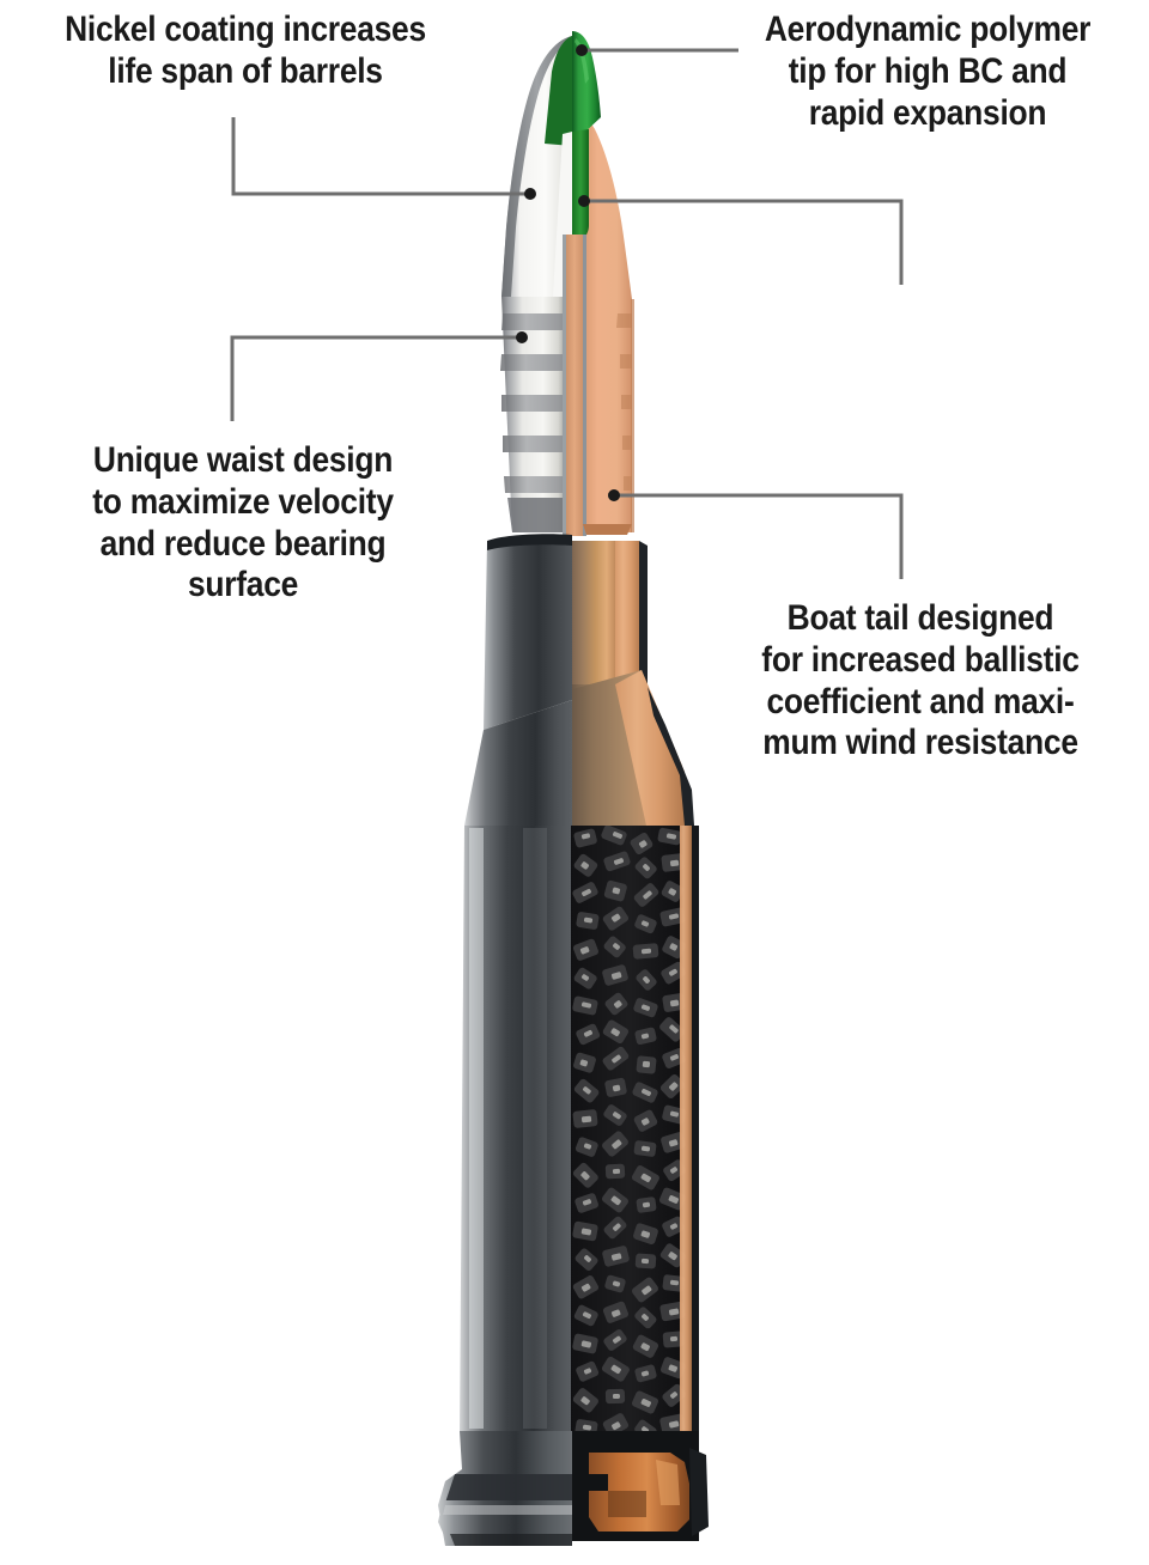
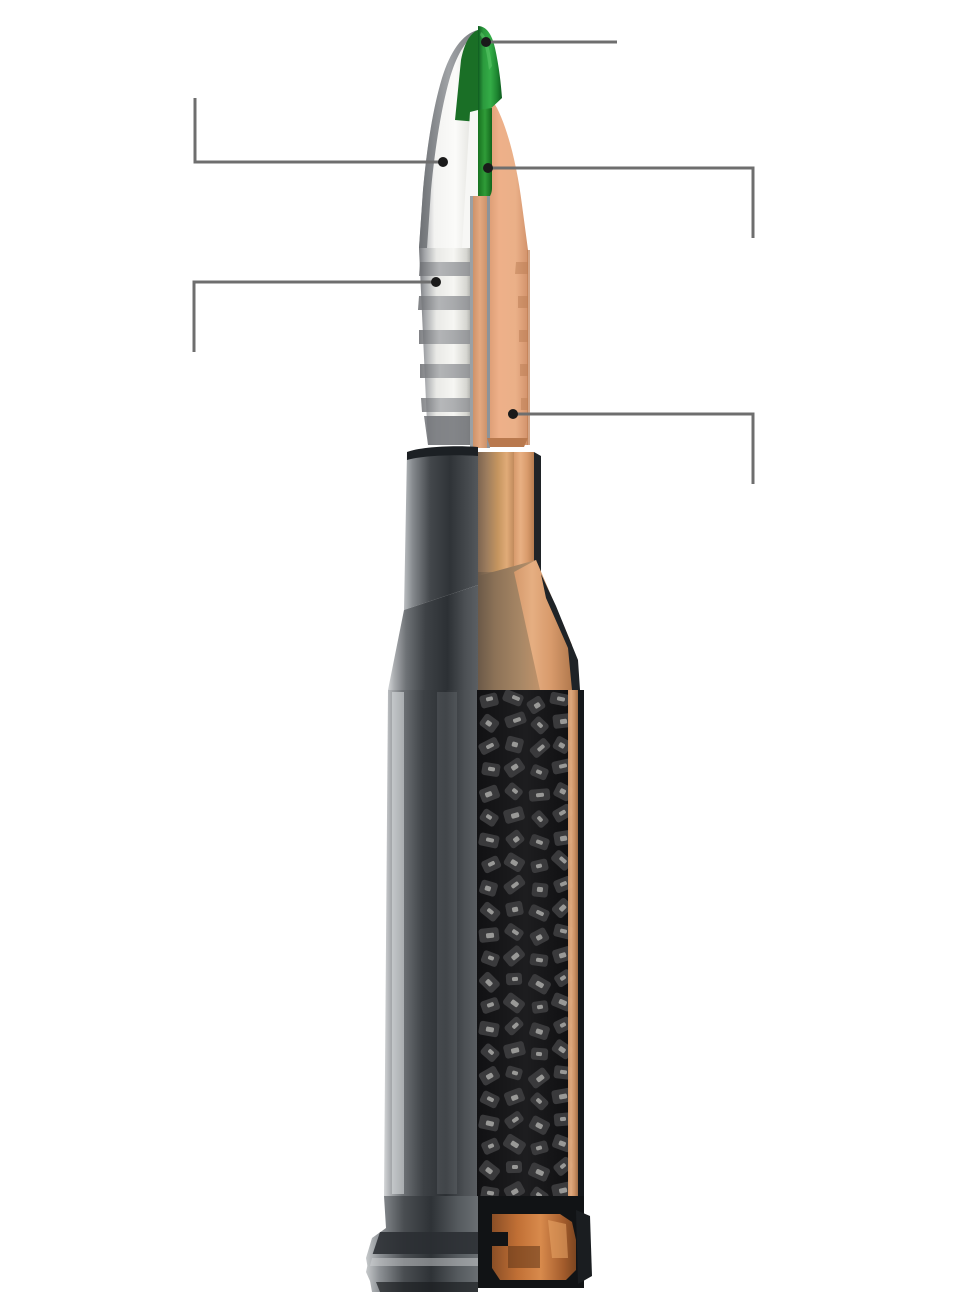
- Nickel coating increases
- life span of barrels
- Aerodynamic polymer
- tip for high BC and
- rapid expansion
- Unique waist design
- to maximize velocity
- and reduce bearing
- surface
- Boat tail designed
- for increased ballistic
- coefficient and maxi-
- mum wind resistance
